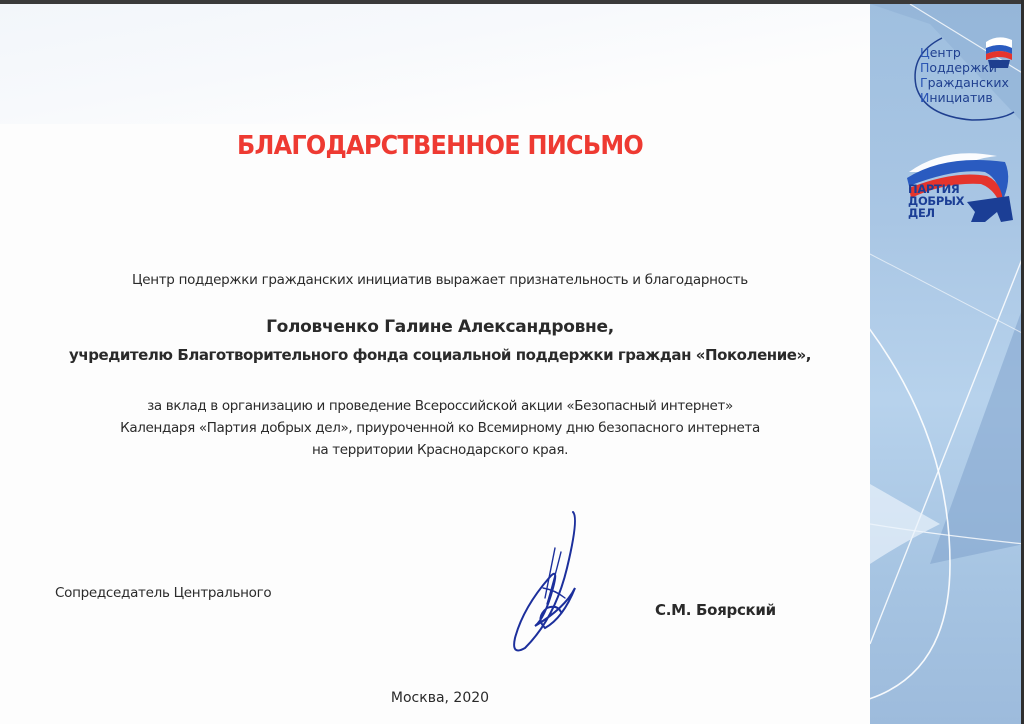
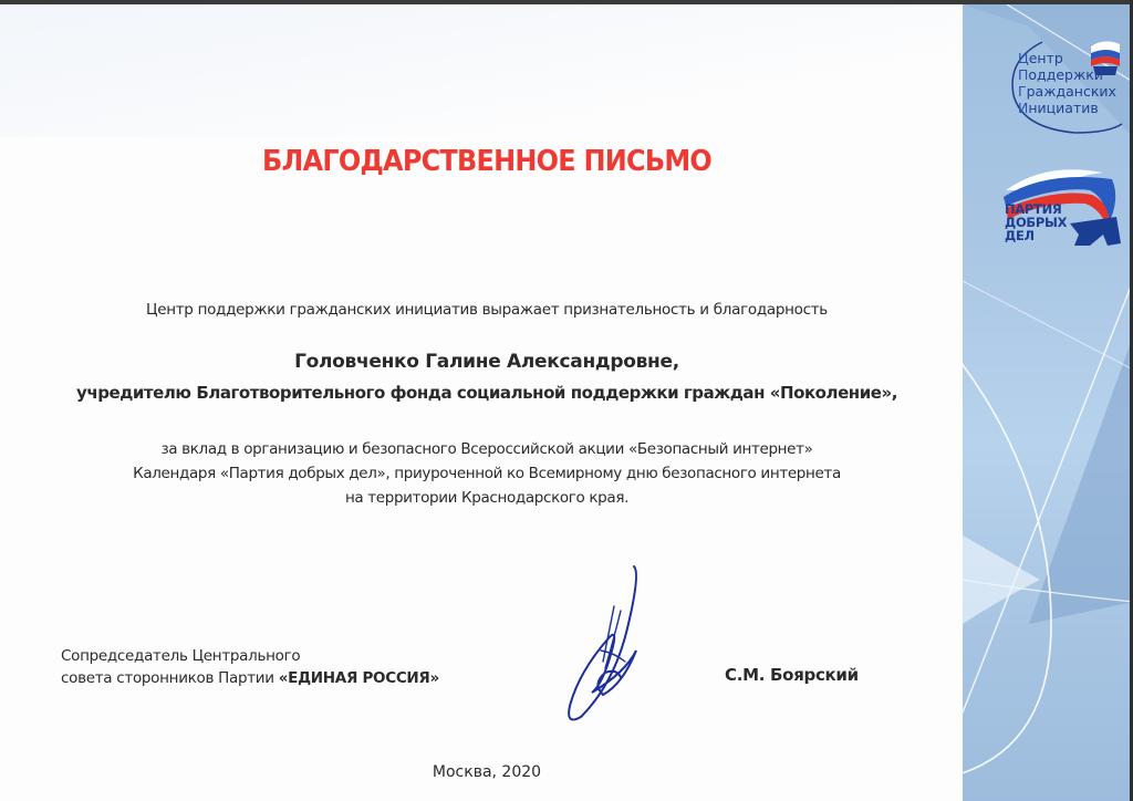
  Центр
  Поддержки
  Гражданских
  Инициатив
  ПАРТИЯ
  ДОБРЫХ
  ДЕЛ
  БЛАГОДАРСТВЕННОЕ ПИСЬМО
  Центр поддержки гражданских инициатив выражает признательность и благодарность
  Головченко Галине Александровне,
  учредителю Благотворительного фонда социальной поддержки граждан «Поколение»,
- за вклад в организацию и проведение Всероссийской акции «Безопасный интернет»
+ за вклад в организацию и безопасного Всероссийской акции «Безопасный интернет»
  Календаря «Партия добрых дел», приуроченной ко Всемирному дню безопасного интернета
  на территории Краснодарского края.
  Сопредседатель Центрального
+ совета сторонников Партии «ЕДИНАЯ РОССИЯ»
  С.М. Боярский
  Москва, 2020
